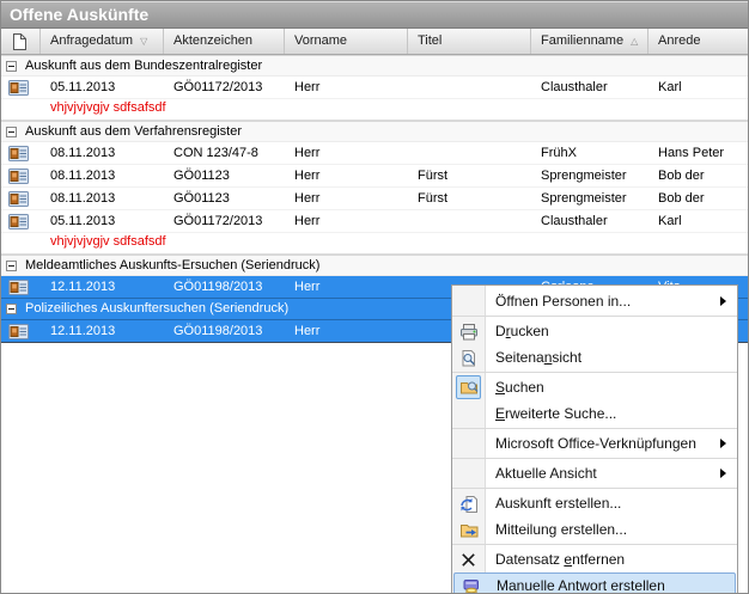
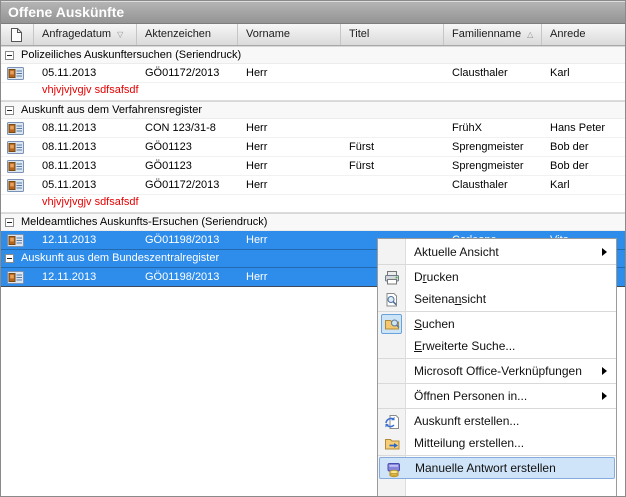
  Offene Auskünfte
  Anfragedatum ▽
  Aktenzeichen
  Vorname
  Titel
  Familienname △
  Anrede
- Auskunft aus dem Bundeszentralregister
+ Polizeiliches Auskunftersuchen (Seriendruck)
  05.11.2013
  GÖ01172/2013
  Herr
  Clausthaler
  Karl
  vhjvjvjvgjv sdfsafsdf
  Auskunft aus dem Verfahrensregister
  08.11.2013
- CON 123/47-8
+ CON 123/31-8
  Herr
  FrühX
  Hans Peter
  08.11.2013
  GÖ01123
  Herr
  Fürst
  Sprengmeister
  Bob der
  08.11.2013
  GÖ01123
  Herr
  Fürst
  Sprengmeister
  Bob der
  05.11.2013
  GÖ01172/2013
  Herr
  Clausthaler
  Karl
  vhjvjvjvgjv sdfsafsdf
  Meldeamtliches Auskunfts-Ersuchen (Seriendruck)
  12.11.2013
  GÖ01198/2013
  Herr
- Polizeiliches Auskunftersuchen (Seriendruck)
+ Auskunft aus dem Bundeszentralregister
  12.11.2013
  GÖ01198/2013
  Herr
- Öffnen Personen in...
+ Aktuelle Ansicht
  Drucken
  Seitenansicht
  Suchen
  Erweiterte Suche...
  Microsoft Office-Verknüpfungen
- Aktuelle Ansicht
+ Öffnen Personen in...
  Auskunft erstellen...
  Mitteilung erstellen...
- Datensatz entfernen
  Manuelle Antwort erstellen
